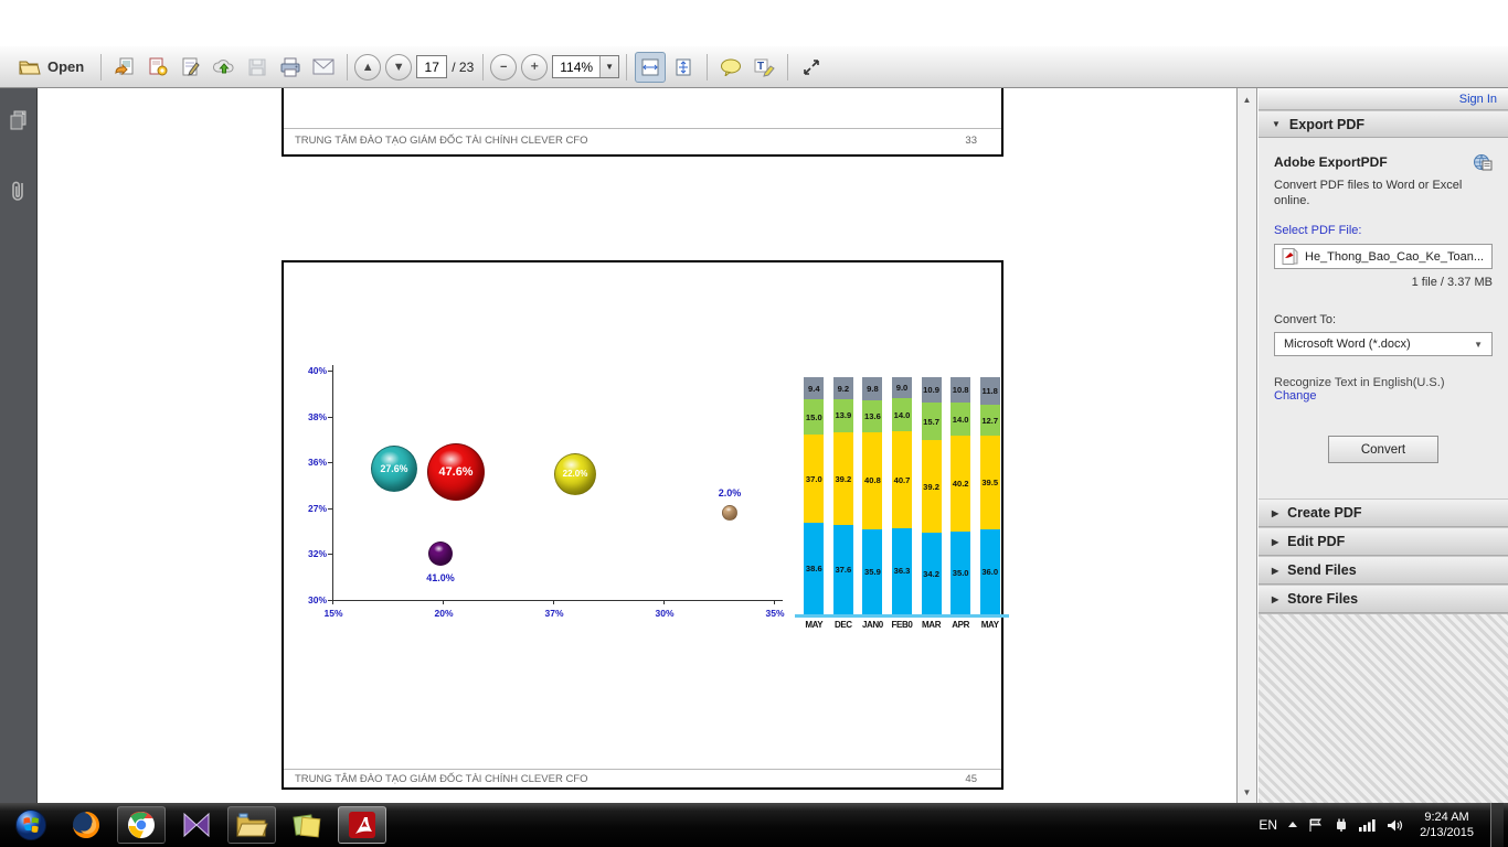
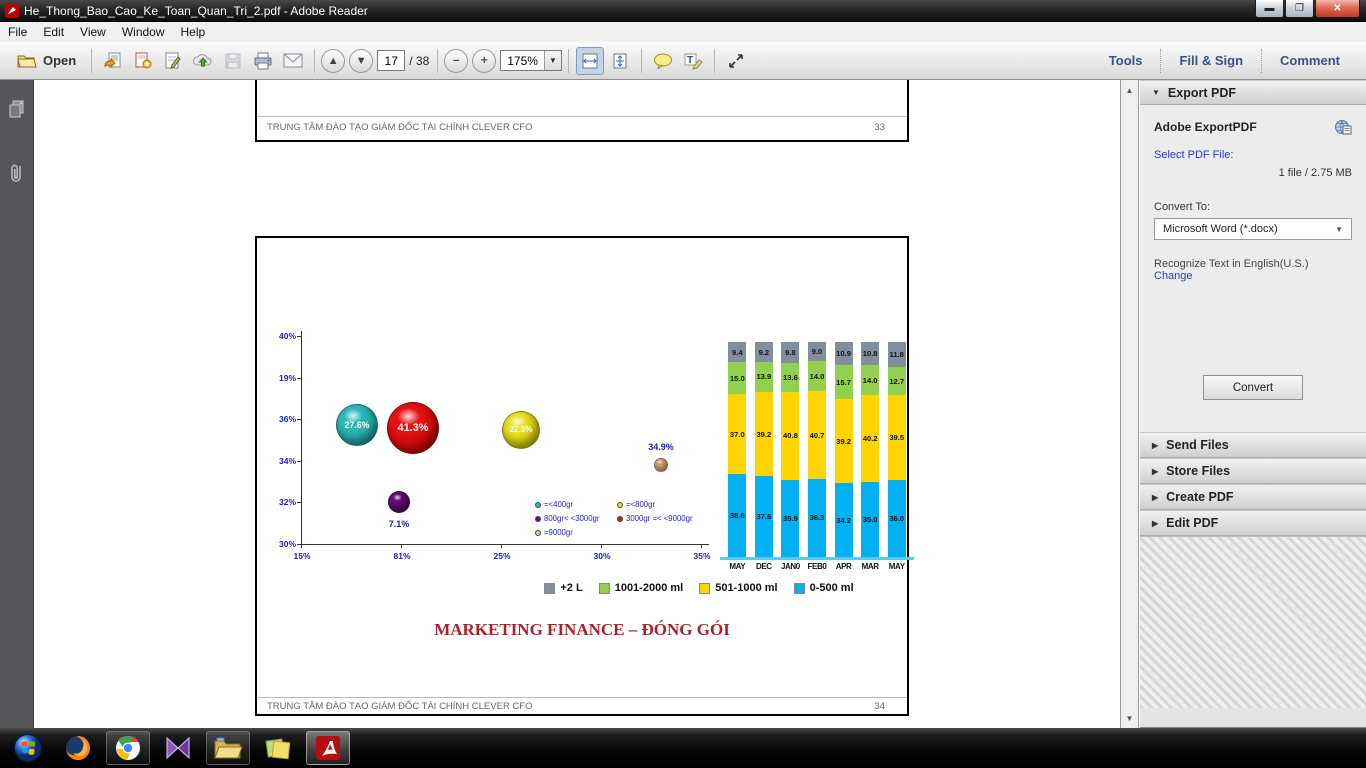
+ He_Thong_Bao_Cao_Ke_Toan_Quan_Tri_2.pdf - Adobe Reader
+ ▬
+ ❐
+ ✕
+ File
+ Edit
+ View
+ Window
+ Help
  Open
  ▲
  ▼
  17
- / 23
+ / 38
  −
  ＋
- 114%
+ 175%
  ▼
  T
+ Tools
+ Fill & Sign
+ Comment
  TRUNG TÂM ĐÀO TẠO GIÁM ĐỐC TÀI CHÍNH CLEVER CFO
  33
  30%
  32%
- 27%
+ 34%
  36%
- 38%
+ 19%
  40%
  15%
- 20%
+ 81%
- 37%
+ 25%
  30%
  35%
  27.6%
- 47.6%
+ 41.3%
  22.0%
- 41.0%
+ 7.1%
- 2.0%
+ 34.9%
+ =<400gr
+ =<800gr
+ 800gr< <3000gr
+ 3000gr =< <9000gr
+ =9000gr
  38.6
  37.0
  15.0
  9.4
  MAY
  37.6
  39.2
  13.9
  9.2
  DEC
  35.9
  40.8
  13.6
  9.8
  JAN0
  36.3
  40.7
  14.0
  9.0
  FEB0
  34.2
  39.2
  15.7
  10.9
- MAR
+ APR
  35.0
  40.2
  14.0
  10.8
- APR
+ MAR
  36.0
  39.5
  12.7
  11.8
  MAY
+ +2 L
+ 1001-2000 ml
+ 501-1000 ml
+ 0-500 ml
+ MARKETING FINANCE – ĐÓNG GÓI
  TRUNG TÂM ĐÀO TẠO GIÁM ĐỐC TÀI CHÍNH CLEVER CFO
- 45
+ 34
  ▲
  ▼
- Sign In
  ▼
  Export PDF
  Adobe ExportPDF
- Convert PDF files to Word or Excel online.
  Select PDF File:
- He_Thong_Bao_Cao_Ke_Toan...
- 1 file / 3.37 MB
+ 1 file / 2.75 MB
  Convert To:
  Microsoft Word (*.docx)
  ▼
  Recognize Text in English(U.S.)
  Change
  Convert
  ▶
- Create PDF
+ Send Files
  ▶
- Edit PDF
+ Store Files
  ▶
- Send Files
+ Create PDF
  ▶
- Store Files
+ Edit PDF
- EN
- 9:24 AM
- 2/13/2015
